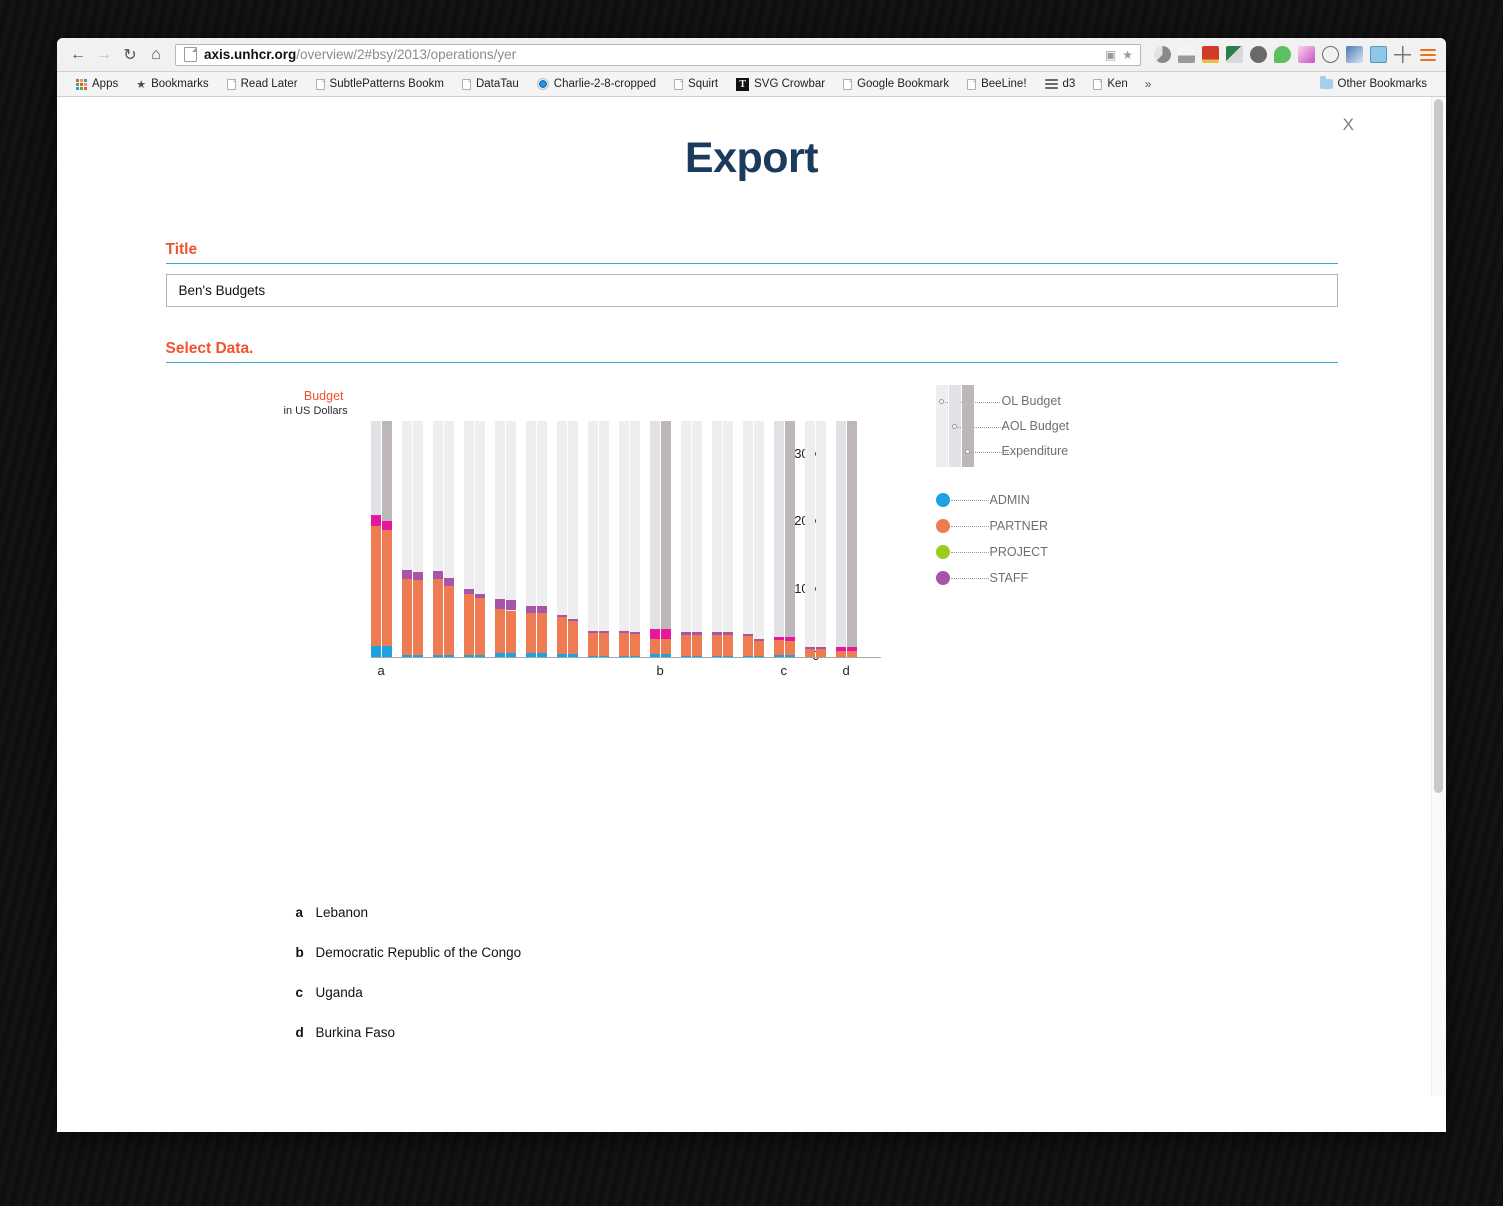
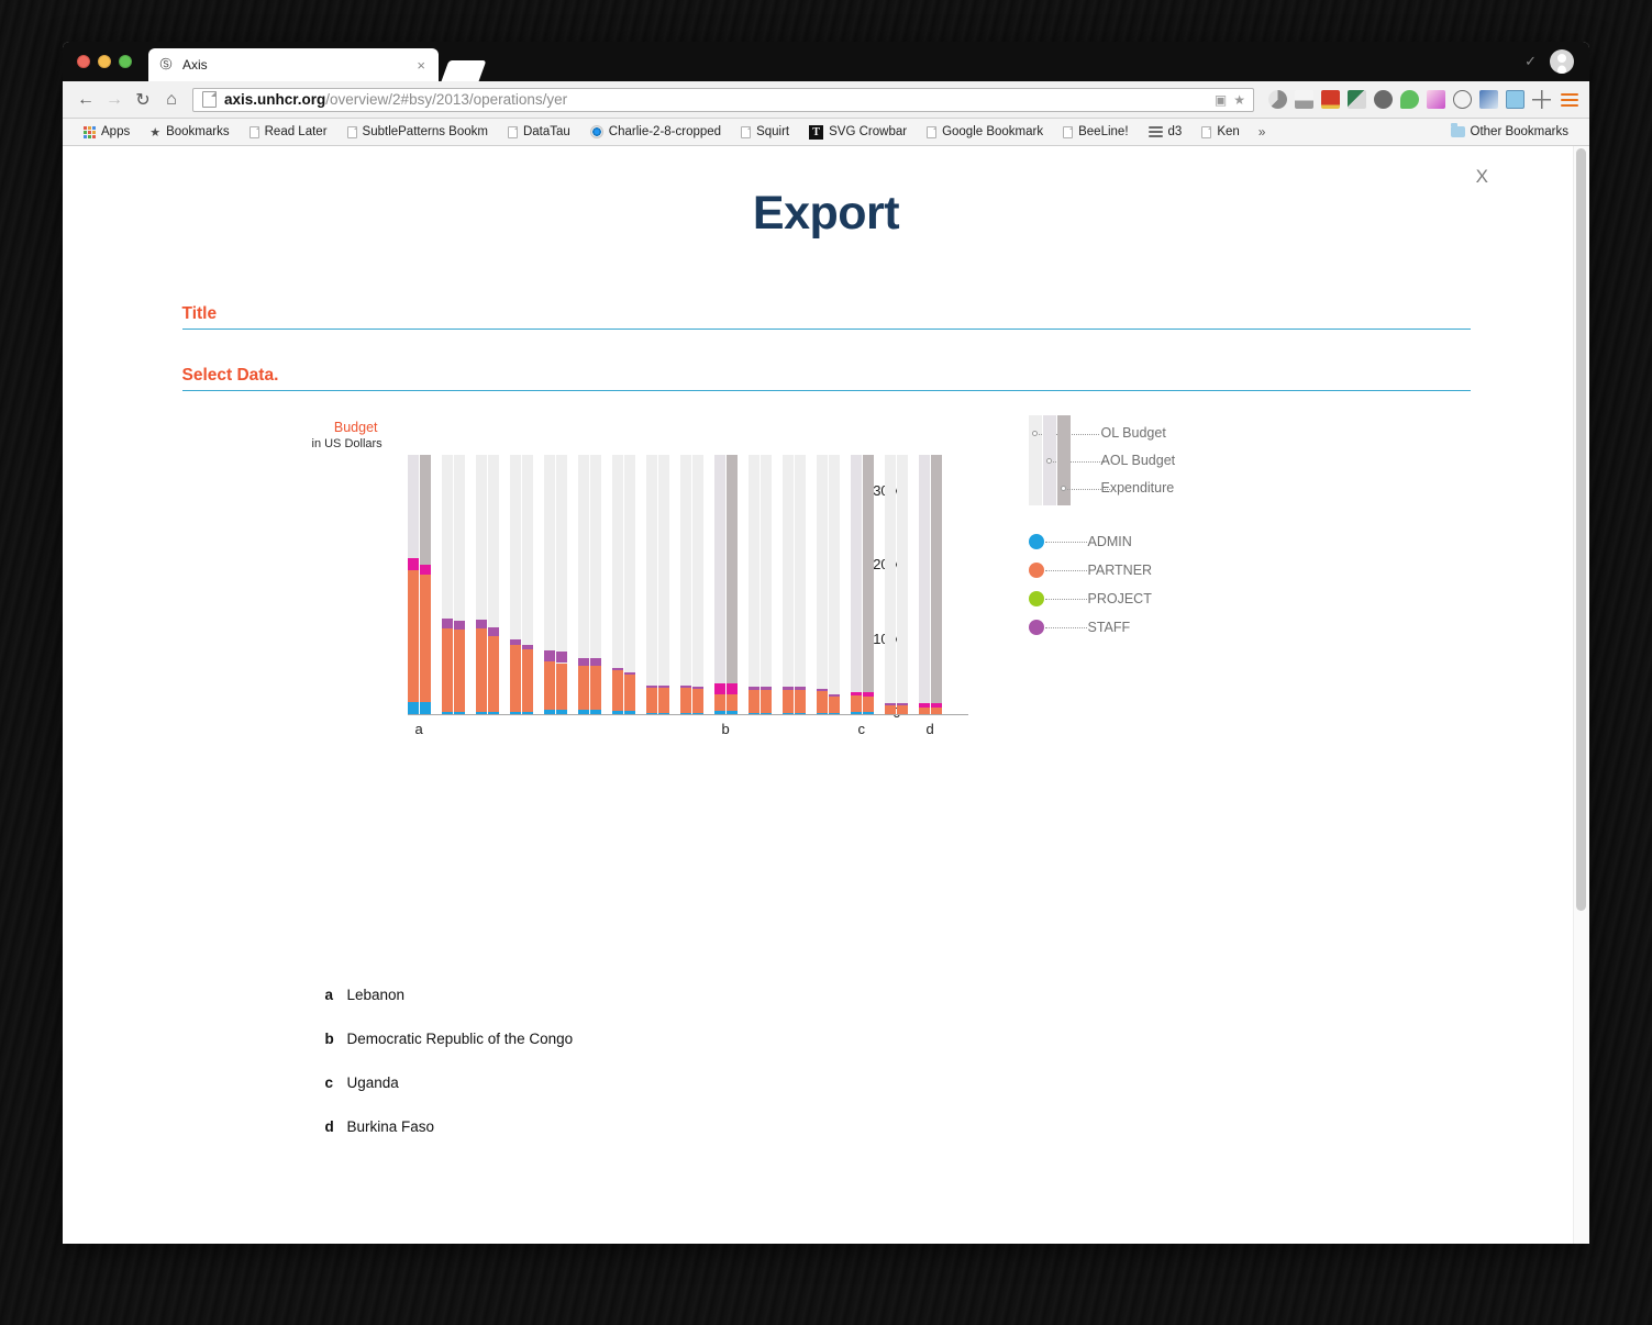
+ Ⓢ
+ Axis
+ ×
+ ✓
  ←
  →
  ↻
  ⌂
  axis.unhcr.org/overview/2#bsy/2013/operations/yer
  ▣
  ★
  Apps
  ★
  Bookmarks
  Read Later
  SubtlePatterns Bookm
  DataTau
  Charlie-2-8-cropped
  Squirt
  T
  SVG Crowbar
  Google Bookmark
  BeeLine!
  d3
  Ken
  »
  Other Bookmarks
  X
  Export
  Title
- Ben's Budgets
  Select Data.
  Budget
  in US Dollars
  a
  b
  c
  d
  OL Budget
  AOL Budget
  Expenditure
  ADMIN
  PARTNER
  PROJECT
  STAFF
  a
  Lebanon
  b
  Democratic Republic of the Congo
  c
  Uganda
  d
  Burkina Faso
